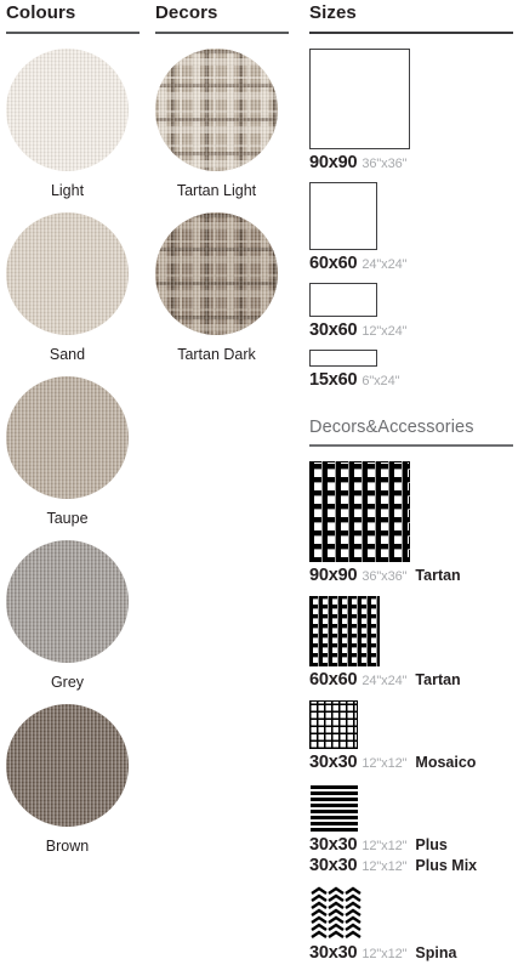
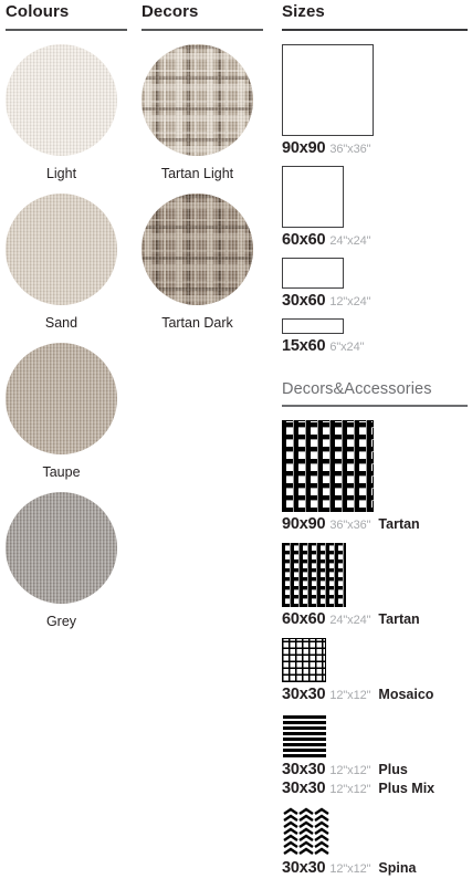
  Colours
  Light
  Sand
  Taupe
  Grey
- Brown
  Decors
  Tartan Light
  Tartan Dark
  Sizes
  90x90 36"x36"
  60x60 24"x24"
  30x60 12"x24"
  15x60 6"x24"
  Decors&Accessories
  90x90 36"x36" Tartan
  60x60 24"x24" Tartan
  30x30 12"x12" Mosaico
  30x30 12"x12" Plus
  30x30 12"x12" Plus Mix
  30x30 12"x12" Spina
